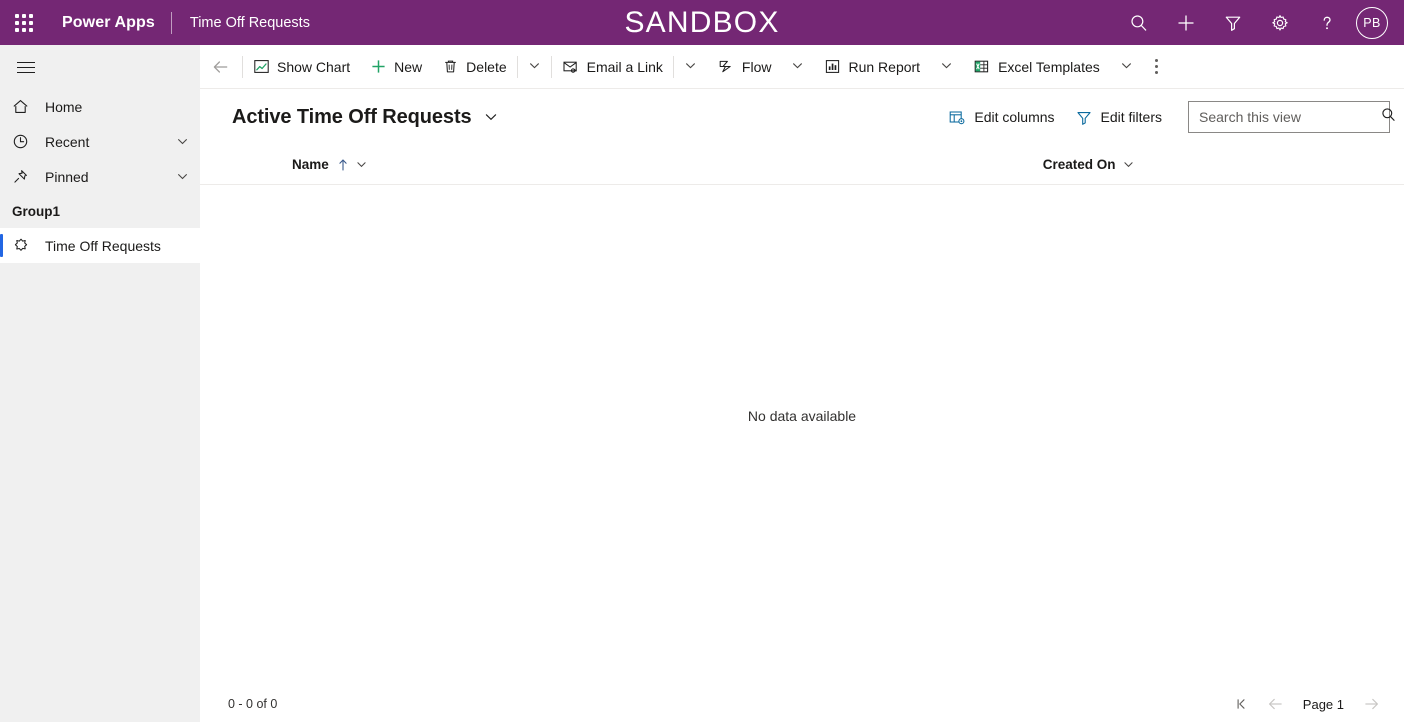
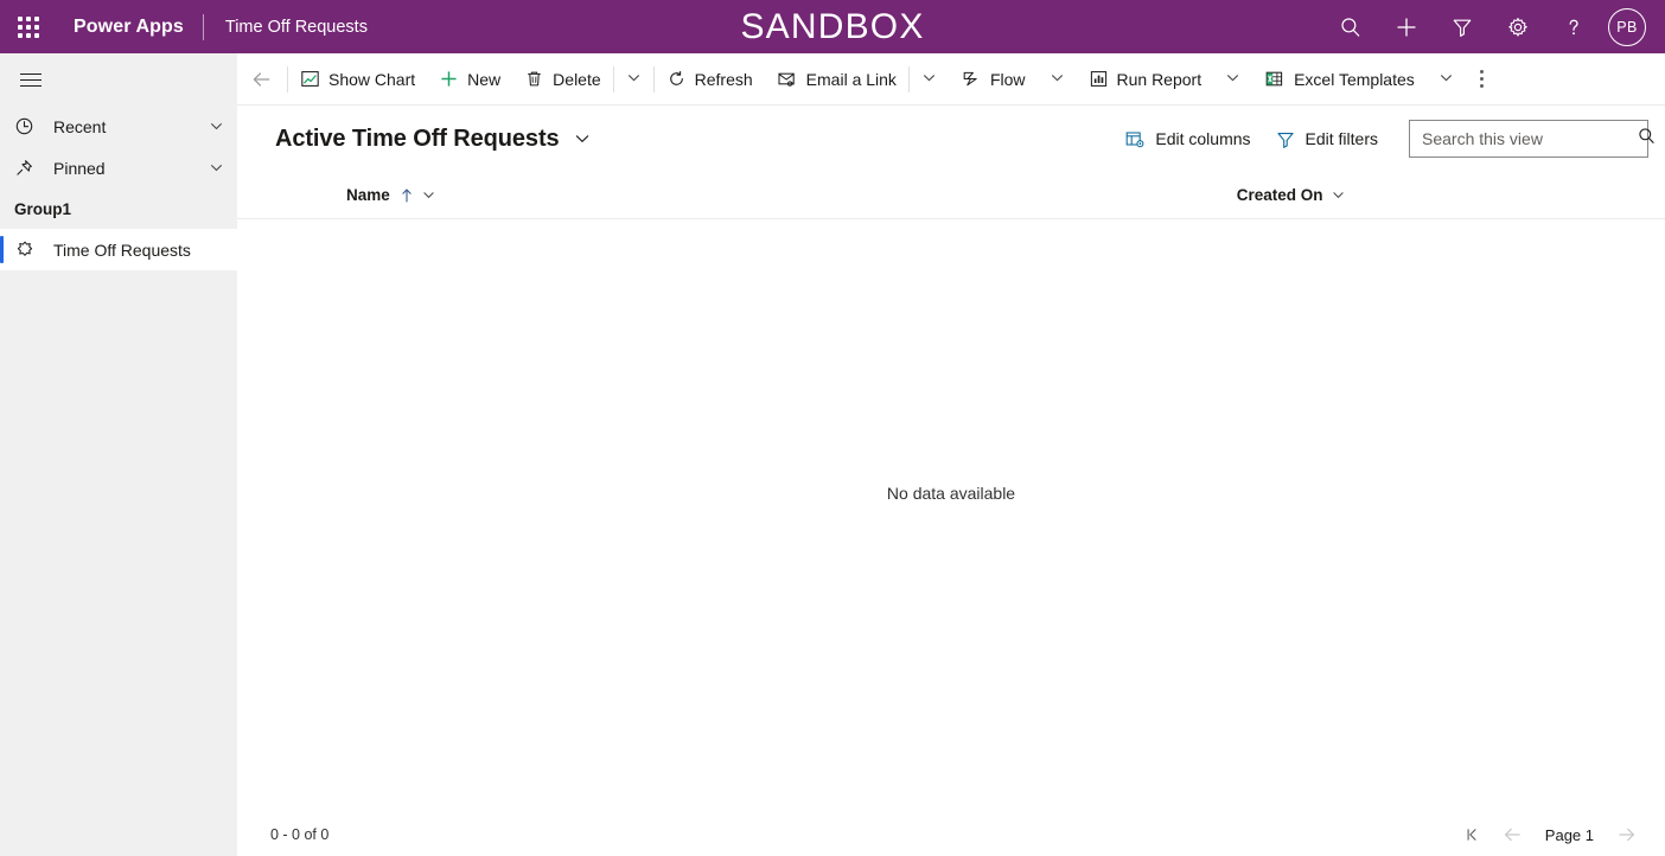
  Power Apps
  Time Off Requests
  SANDBOX
  PB
- Home
  Recent
  Pinned
  Group1
  Time Off Requests
  Show Chart
  New
  Delete
+ Refresh
  Email a Link
  Flow
  Run Report
  Excel Templates
  Active Time Off Requests
  Edit columns
  Edit filters
  Search this view
  Name
  Created On
  No data available
  0 - 0 of 0
  Page 1
